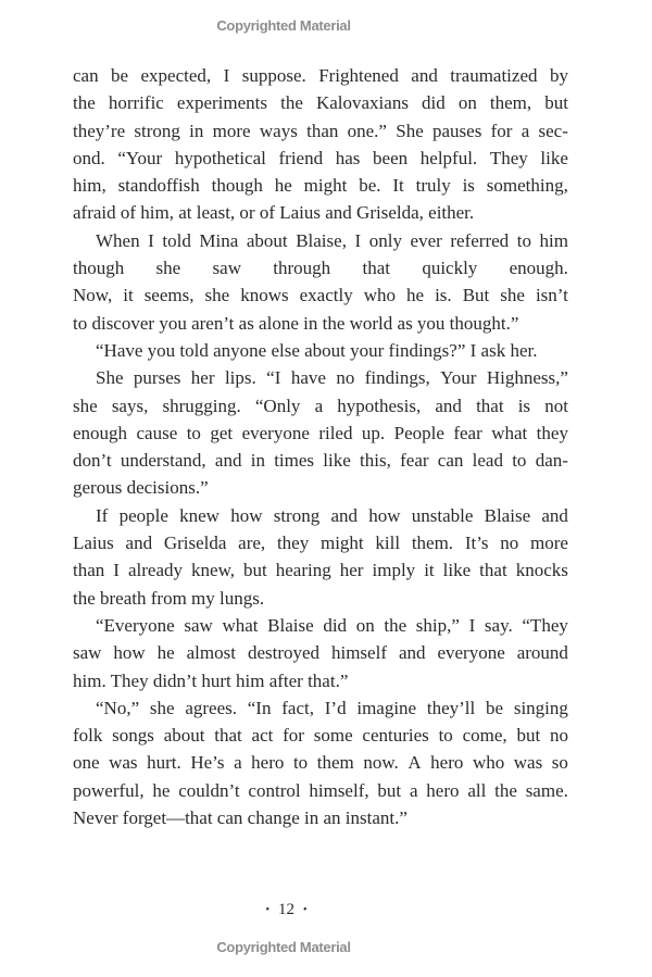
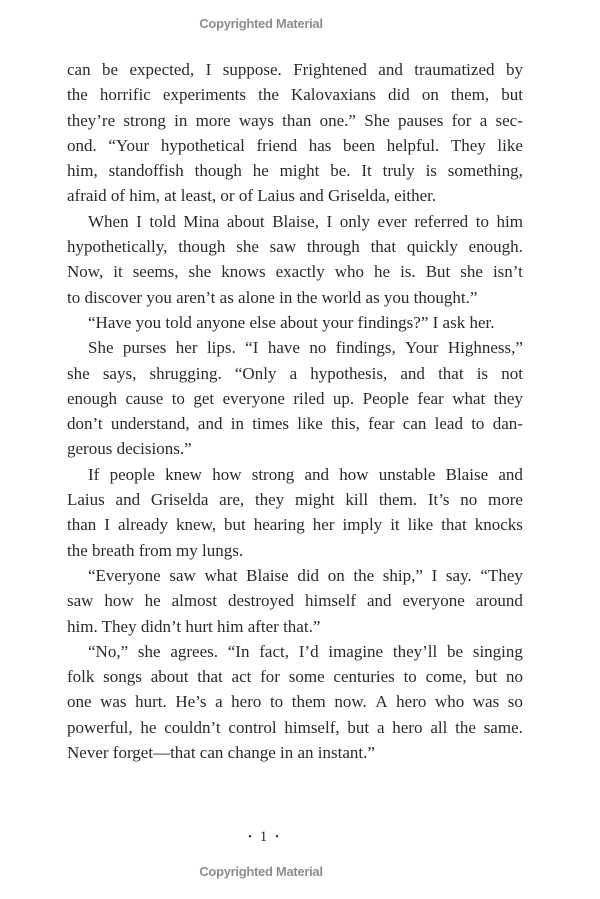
  Copyrighted Material
  can
  be
  expected,
  I
  suppose.
  Frightened
  and
  traumatized
  by
  the
  horrific
  experiments
  the
  Kalovaxians
  did
  on
  them,
  but
  they’re
  strong
  in
  more
  ways
  than
  one.”
  She
  pauses
  for
  a
  sec-
  ond.
  “Your
  hypothetical
  friend
  has
  been
  helpful.
  They
  like
  him,
  standoffish
  though
  he
  might
  be.
  It
  truly
  is
  something,
  afraid of him, at least, or of Laius and Griselda, either.
  When
  I
  told
  Mina
  about
  Blaise,
  I
  only
  ever
  referred
  to
  him
+ hypothetically,
  though
  she
  saw
  through
  that
  quickly
  enough.
  Now,
  it
  seems,
  she
  knows
  exactly
  who
  he
  is.
  But
  she
  isn’t
  to discover you aren’t as alone in the world as you thought.”
  “Have you told anyone else about your findings?” I ask her.
  She
  purses
  her
  lips.
  “I
  have
  no
  findings,
  Your
  Highness,”
  she
  says,
  shrugging.
  “Only
  a
  hypothesis,
  and
  that
  is
  not
  enough
  cause
  to
  get
  everyone
  riled
  up.
  People
  fear
  what
  they
  don’t
  understand,
  and
  in
  times
  like
  this,
  fear
  can
  lead
  to
  dan-
  gerous decisions.”
  If
  people
  knew
  how
  strong
  and
  how
  unstable
  Blaise
  and
  Laius
  and
  Griselda
  are,
  they
  might
  kill
  them.
  It’s
  no
  more
  than
  I
  already
  knew,
  but
  hearing
  her
  imply
  it
  like
  that
  knocks
  the breath from my lungs.
  “Everyone
  saw
  what
  Blaise
  did
  on
  the
  ship,”
  I
  say.
  “They
  saw
  how
  he
  almost
  destroyed
  himself
  and
  everyone
  around
  him. They didn’t hurt him after that.”
  “No,”
  she
  agrees.
  “In
  fact,
  I’d
  imagine
  they’ll
  be
  singing
  folk
  songs
  about
  that
  act
  for
  some
  centuries
  to
  come,
  but
  no
  one
  was
  hurt.
  He’s
  a
  hero
  to
  them
  now.
  A
  hero
  who
  was
  so
  powerful,
  he
  couldn’t
  control
  himself,
  but
  a
  hero
  all
  the
  same.
  Never forget—that can change in an instant.”
  •
- 12
+ 1
  •
  Copyrighted Material
